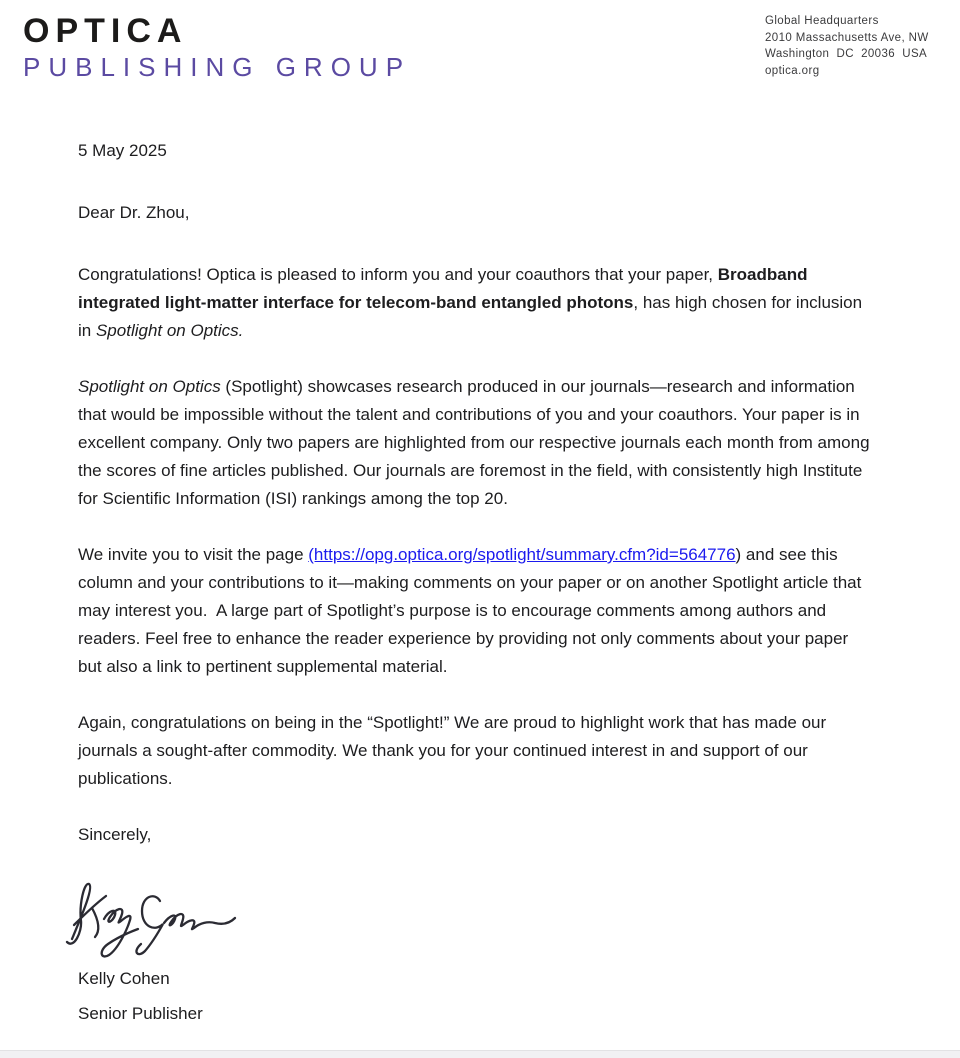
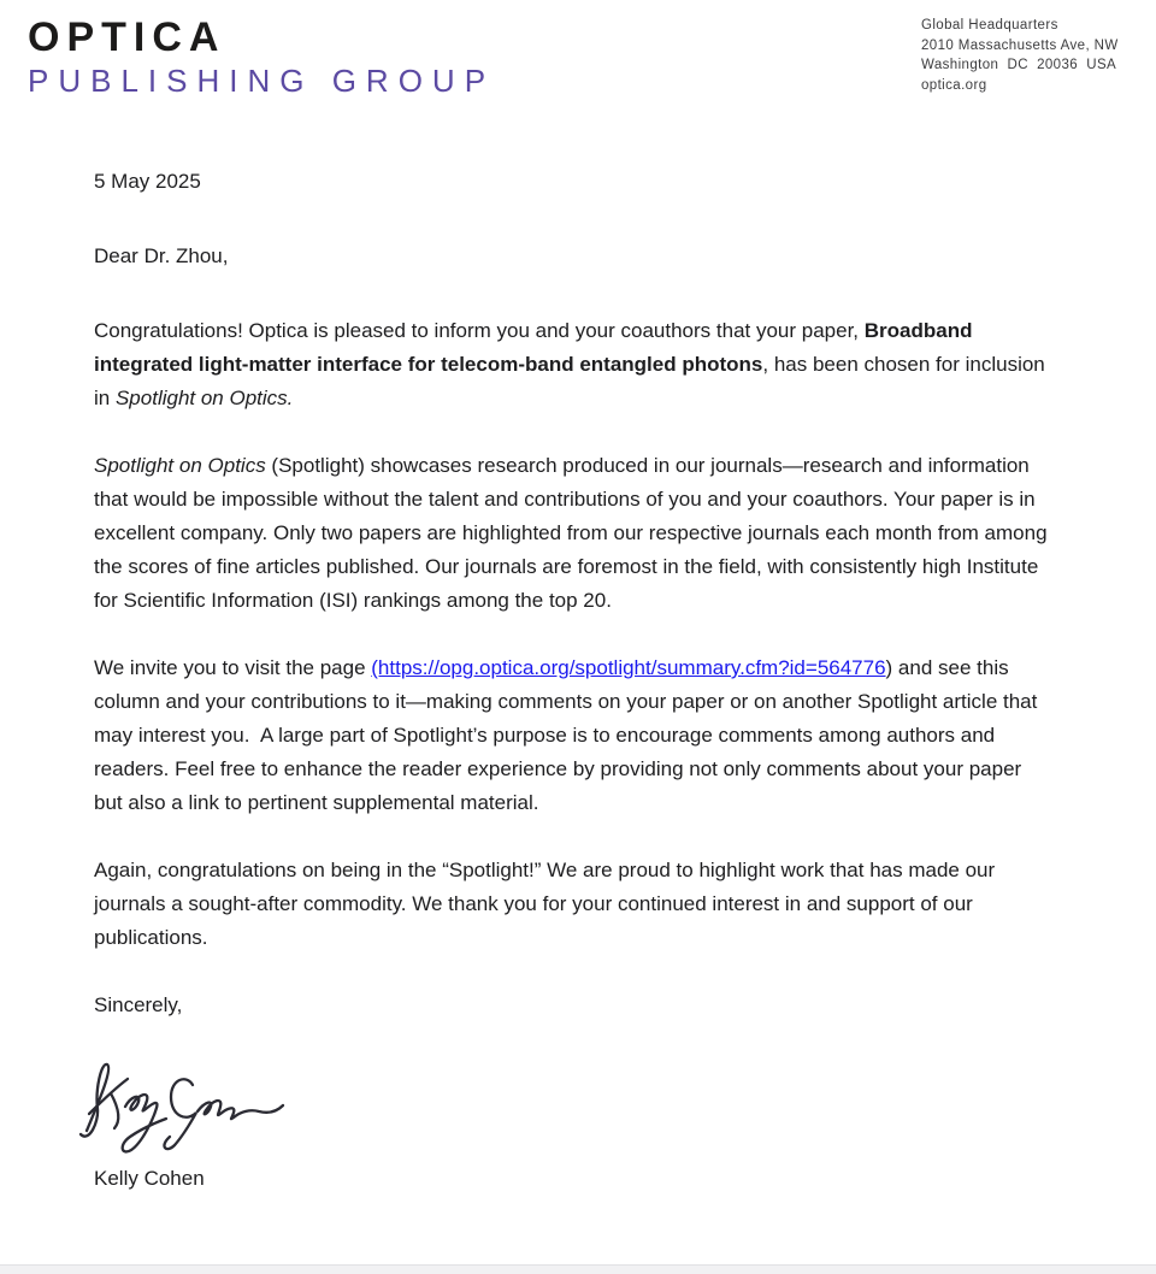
  OPTICA
  PUBLISHING GROUP
  Global Headquarters
  2010 Massachusetts Ave, NW
  Washington DC 20036 USA
  optica.org
  5 May 2025
  Dear Dr. Zhou,
- Congratulations! Optica is pleased to inform you and your coauthors that your paper, Broadband integrated light-matter interface for telecom-band entangled photons, has high chosen for inclusion in Spotlight on Optics.
+ Congratulations! Optica is pleased to inform you and your coauthors that your paper, Broadband integrated light-matter interface for telecom-band entangled photons, has been chosen for inclusion in Spotlight on Optics.
  Spotlight on Optics (Spotlight) showcases research produced in our journals—research and information that would be impossible without the talent and contributions of you and your coauthors. Your paper is in excellent company. Only two papers are highlighted from our respective journals each month from among the scores of fine articles published. Our journals are foremost in the field, with consistently high Institute for Scientific Information (ISI) rankings among the top 20.
  We invite you to visit the page (https://opg.optica.org/spotlight/summary.cfm?id=564776) and see this column and your contributions to it—making comments on your paper or on another Spotlight article that may interest you. A large part of Spotlight’s purpose is to encourage comments among authors and readers. Feel free to enhance the reader experience by providing not only comments about your paper but also a link to pertinent supplemental material.
  Again, congratulations on being in the “Spotlight!” We are proud to highlight work that has made our journals a sought-after commodity. We thank you for your continued interest in and support of our publications.
  Sincerely,
  Kelly Cohen
- Senior Publisher
